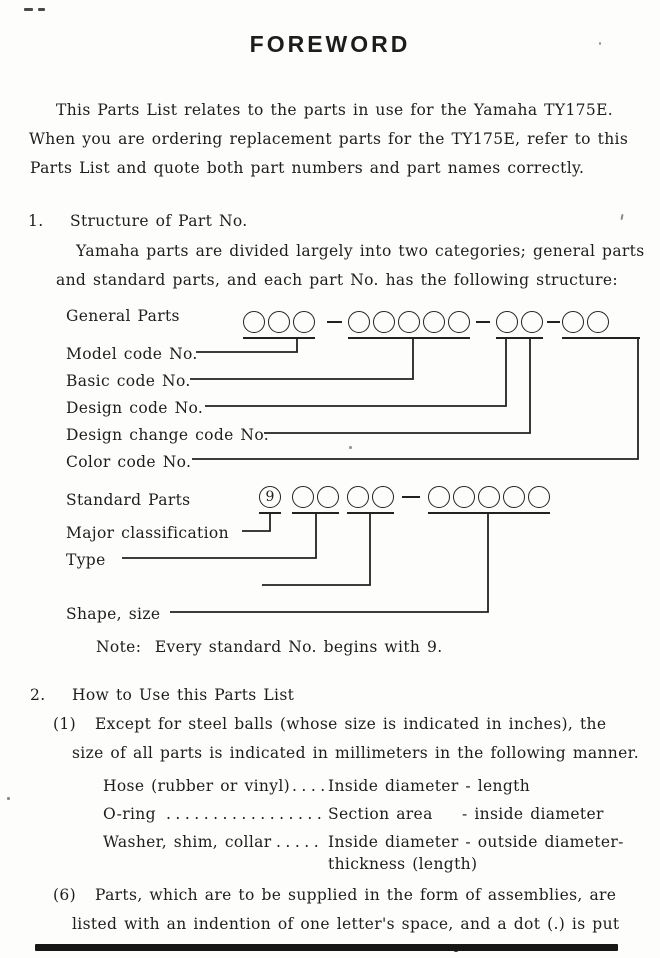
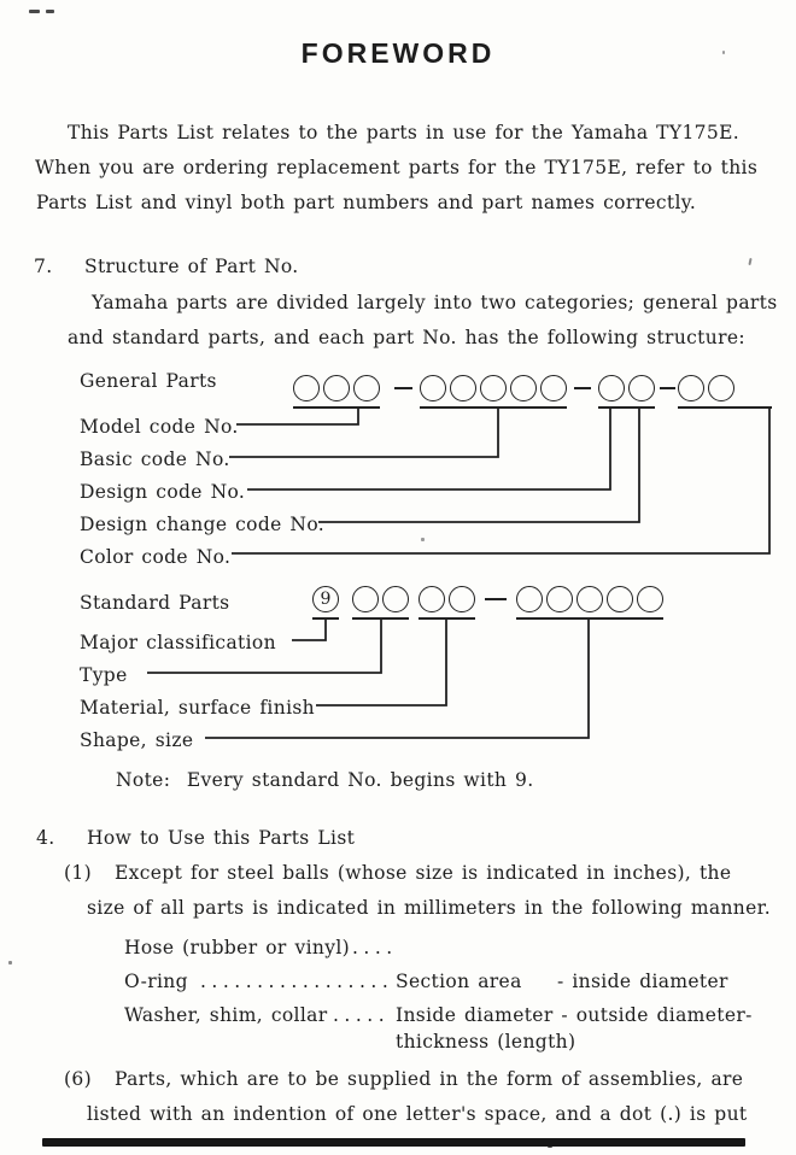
  FOREWORD
  This Parts List relates to the parts in use for the Yamaha TY175E.
  When you are ordering replacement parts for the TY175E, refer to this
- Parts List and quote both part numbers and part names correctly.
+ Parts List and vinyl both part numbers and part names correctly.
- 1.
+ 7.
  Structure of Part No.
  Yamaha parts are divided largely into two categories; general parts
  and standard parts, and each part No. has the following structure:
  General Parts
  Model code No.
  Basic code No.
  Design code No.
  Design change code No.
  Color code No.
  Standard Parts
  9
  Major classification
  Type
+ Material, surface finish
  Shape, size
  Note: Every standard No. begins with 9.
- 2.
+ 4.
  How to Use this Parts List
  (1)
  Except for steel balls (whose size is indicated in inches), the
  size of all parts is indicated in millimeters in the following manner.
  Hose (rubber or vinyl)
  ....
- Inside diameter - length
  O-ring
  .................
  Section area
  - inside diameter
  Washer, shim, collar
  .....
  Inside diameter - outside diameter-
  thickness (length)
  (6)
  Parts, which are to be supplied in the form of assemblies, are
  listed with an indention of one letter's space, and a dot (.) is put
